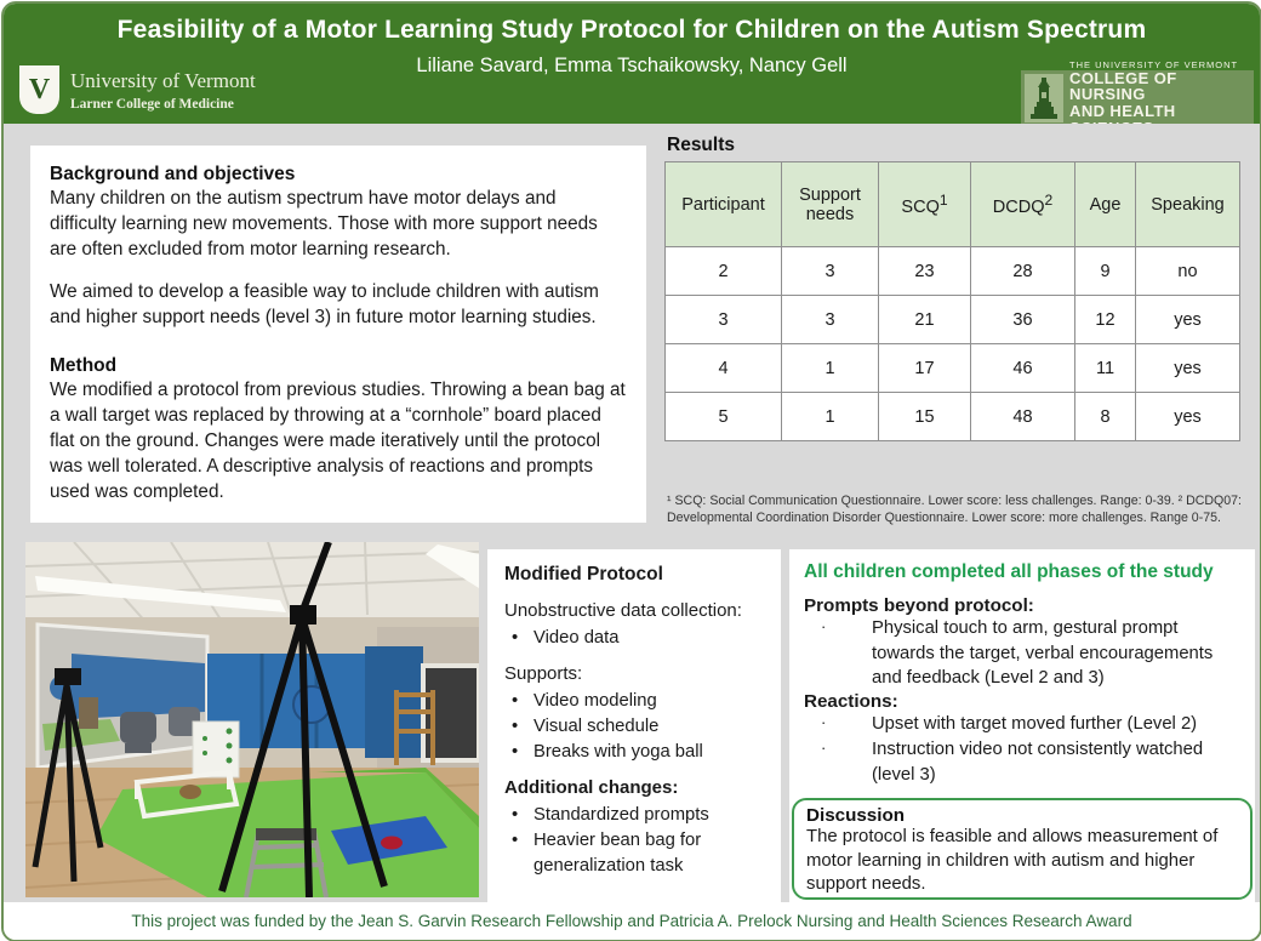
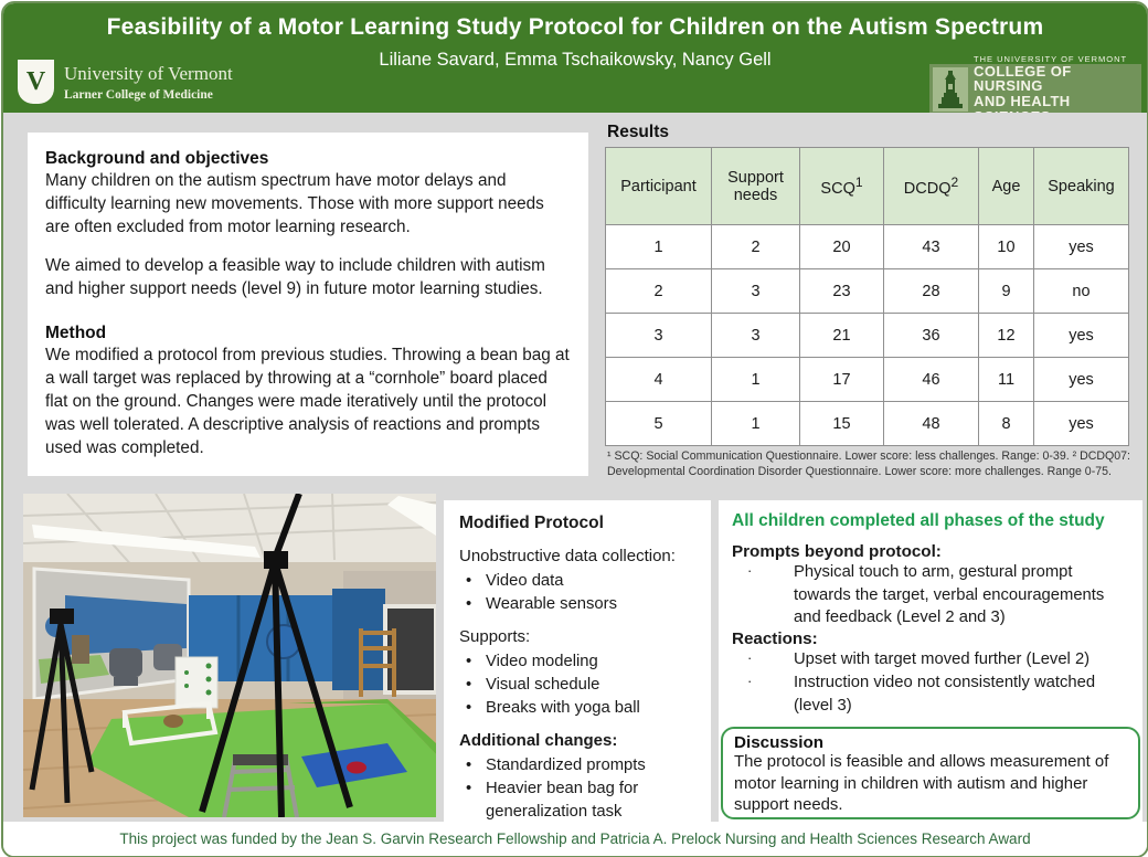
  Feasibility of a Motor Learning Study Protocol for Children on the Autism Spectrum
  Liliane Savard, Emma Tschaikowsky, Nancy Gell
  V
  University of Vermont
  Larner College of Medicine
  THE UNIVERSITY OF VERMONT
  COLLEGE OF NURSING
  Background and objectives
  Many children on the autism spectrum have motor delays and difficulty learning new movements. Those with more support needs are often excluded from motor learning research.
- We aimed to develop a feasible way to include children with autism and higher support needs (level 3) in future motor learning studies.
+ We aimed to develop a feasible way to include children with autism and higher support needs (level 9) in future motor learning studies.
  Method
  We modified a protocol from previous studies. Throwing a bean bag at a wall target was replaced by throwing at a “cornhole” board placed flat on the ground. Changes were made iteratively until the protocol was well tolerated. A descriptive analysis of reactions and prompts used was completed.
  Results
  Participant	Support needs	SCQ1	DCDQ2	Age	Speaking
+ 1	2	20	43	10	yes
  2	3	23	28	9	no
  3	3	21	36	12	yes
  4	1	17	46	11	yes
  5	1	15	48	8	yes
  ¹ SCQ: Social Communication Questionnaire. Lower score: less challenges. Range: 0-39. ² DCDQ07: Developmental Coordination Disorder Questionnaire. Lower score: more challenges. Range 0-75.
  Modified Protocol
  Unobstructive data collection:
  Video data
+ Wearable sensors
  Supports:
  Video modeling
  Visual schedule
  Breaks with yoga ball
  Additional changes:
  Standardized prompts
  Heavier bean bag for generalization task
  All children completed all phases of the study
  Prompts beyond protocol:
  Physical touch to arm, gestural prompt towards the target, verbal encouragements and feedback (Level 2 and 3)
  Reactions:
  Upset with target moved further (Level 2)
  Instruction video not consistently watched (level 3)
  Discussion
  The protocol is feasible and allows measurement of motor learning in children with autism and higher support needs.
  This project was funded by the Jean S. Garvin Research Fellowship and Patricia A. Prelock Nursing and Health Sciences Research Award
